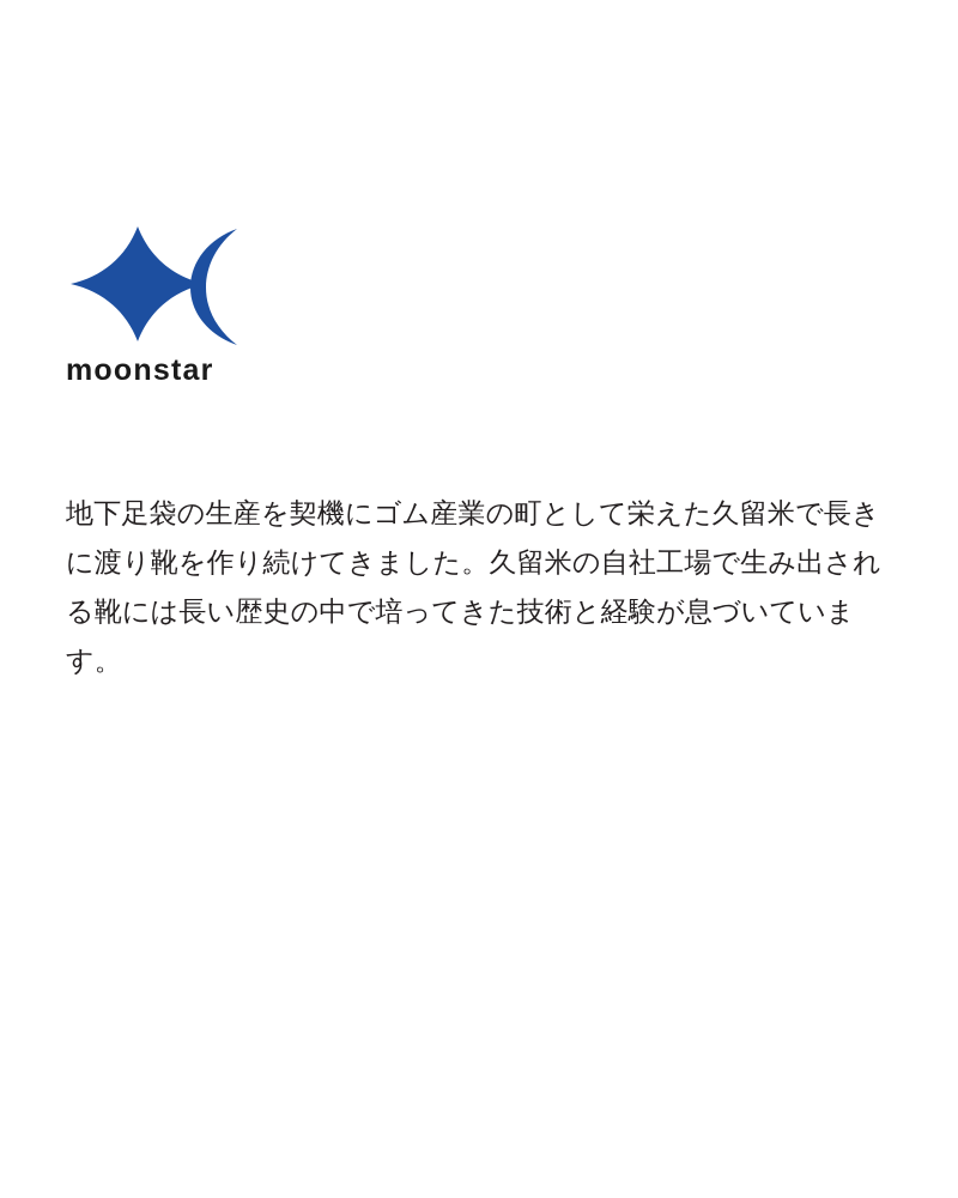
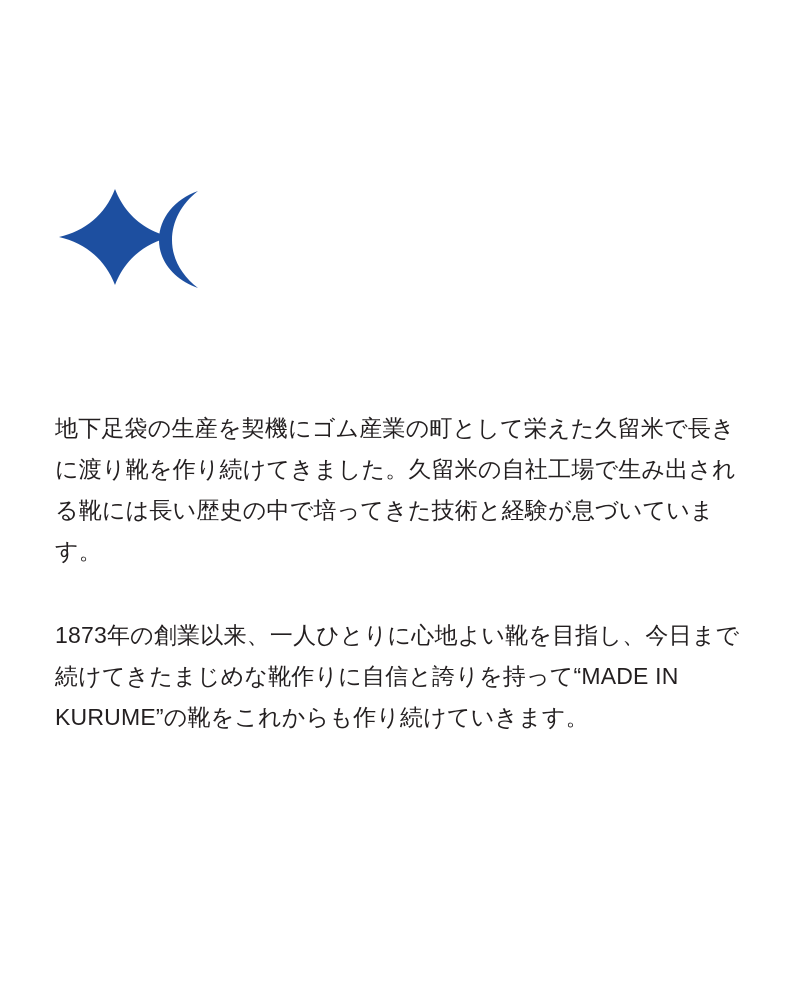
- moonstar
  地下足袋の生産を契機にゴム産業の町として栄えた久留米で長きに渡り靴を作り続けてきました。久留米の自社工場で生み出される靴には長い歴史の中で培ってきた技術と経験が息づいています。
+ 1873年の創業以来、一人ひとりに心地よい靴を目指し、今日まで続けてきたまじめな靴作りに自信と誇りを持って“MADE IN KURUME”の靴をこれからも作り続けていきます。
